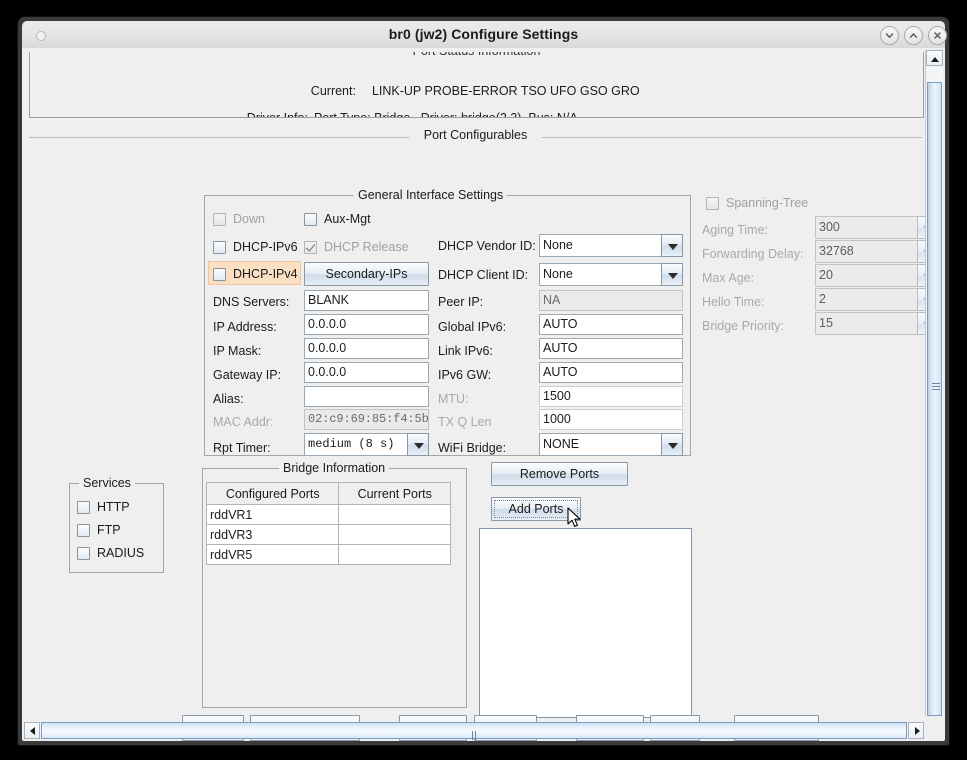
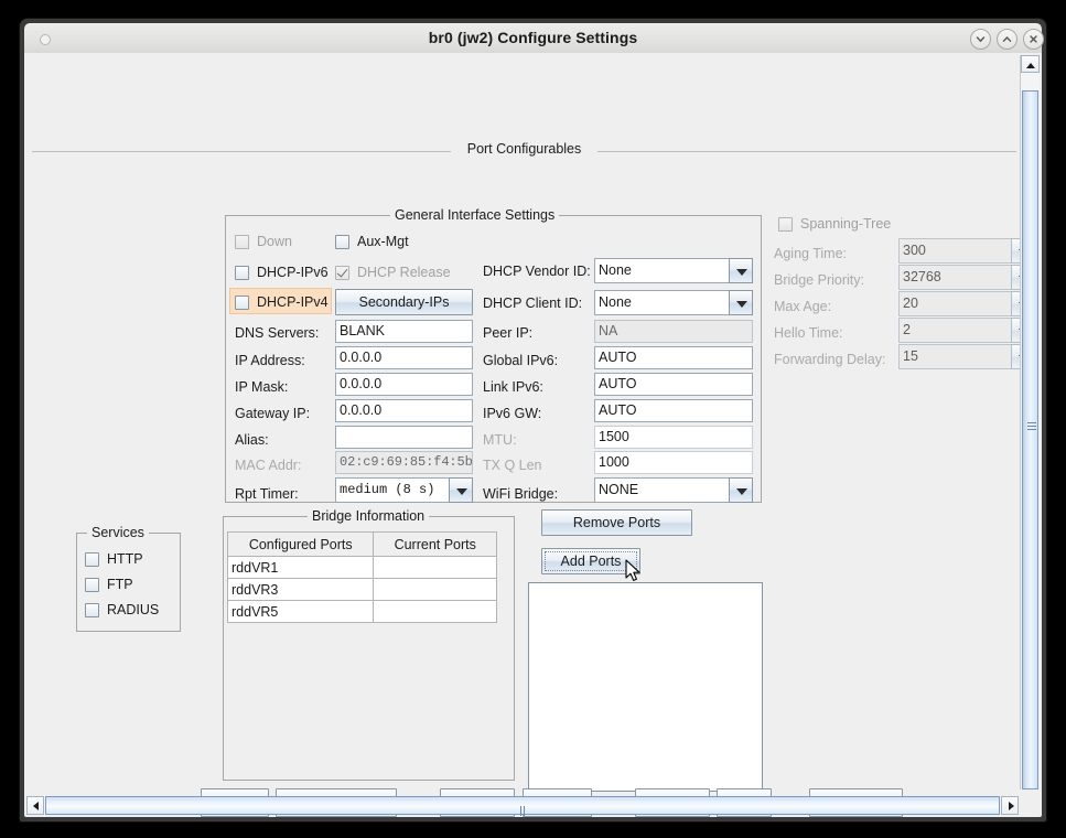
  br0 (jw2) Configure Settings
- Current: LINK-UP PROBE-ERROR TSO UFO GSO GRO
  Port Configurables
  Services
  HTTP
  FTP
  RADIUS
  General Interface Settings
  Down
  Aux-Mgt
  DHCP-IPv6
  DHCP Release
  DHCP-IPv4
  Secondary-IPs
  DNS Servers:
  IP Address:
  IP Mask:
  Gateway IP:
  Alias:
  MAC Addr:
  Rpt Timer:
  BLANK
  0.0.0.0
  0.0.0.0
  0.0.0.0
  02:c9:69:85:f4:5b
  medium (8 s)
  DHCP Vendor ID:
  DHCP Client ID:
  Peer IP:
  Global IPv6:
  Link IPv6:
  IPv6 GW:
  MTU:
  TX Q Len
  WiFi Bridge:
  None
  None
  NA
  AUTO
  AUTO
  AUTO
  1500
  1000
  NONE
  Spanning-Tree
  Aging Time:
- Forwarding Delay:
+ Bridge Priority:
  Max Age:
  Hello Time:
- Bridge Priority:
+ Forwarding Delay:
  300
  32768
  20
  2
  15
  Bridge Information
  Configured Ports	Current Ports
  rddVR1
  rddVR3
  rddVR5
  Remove Ports
  Add Ports
